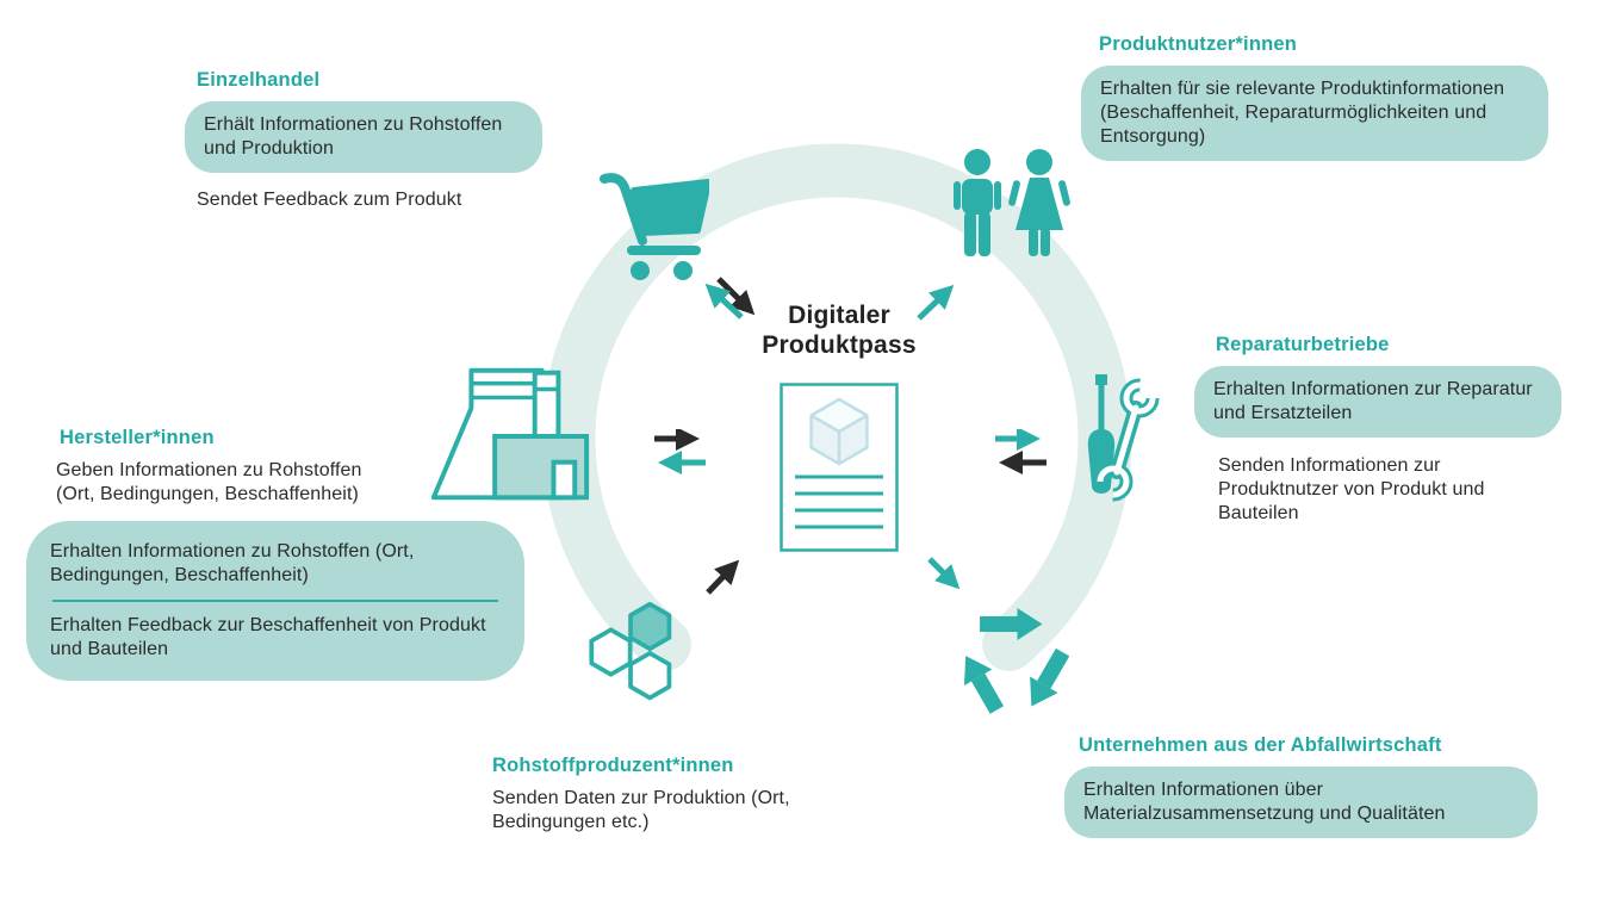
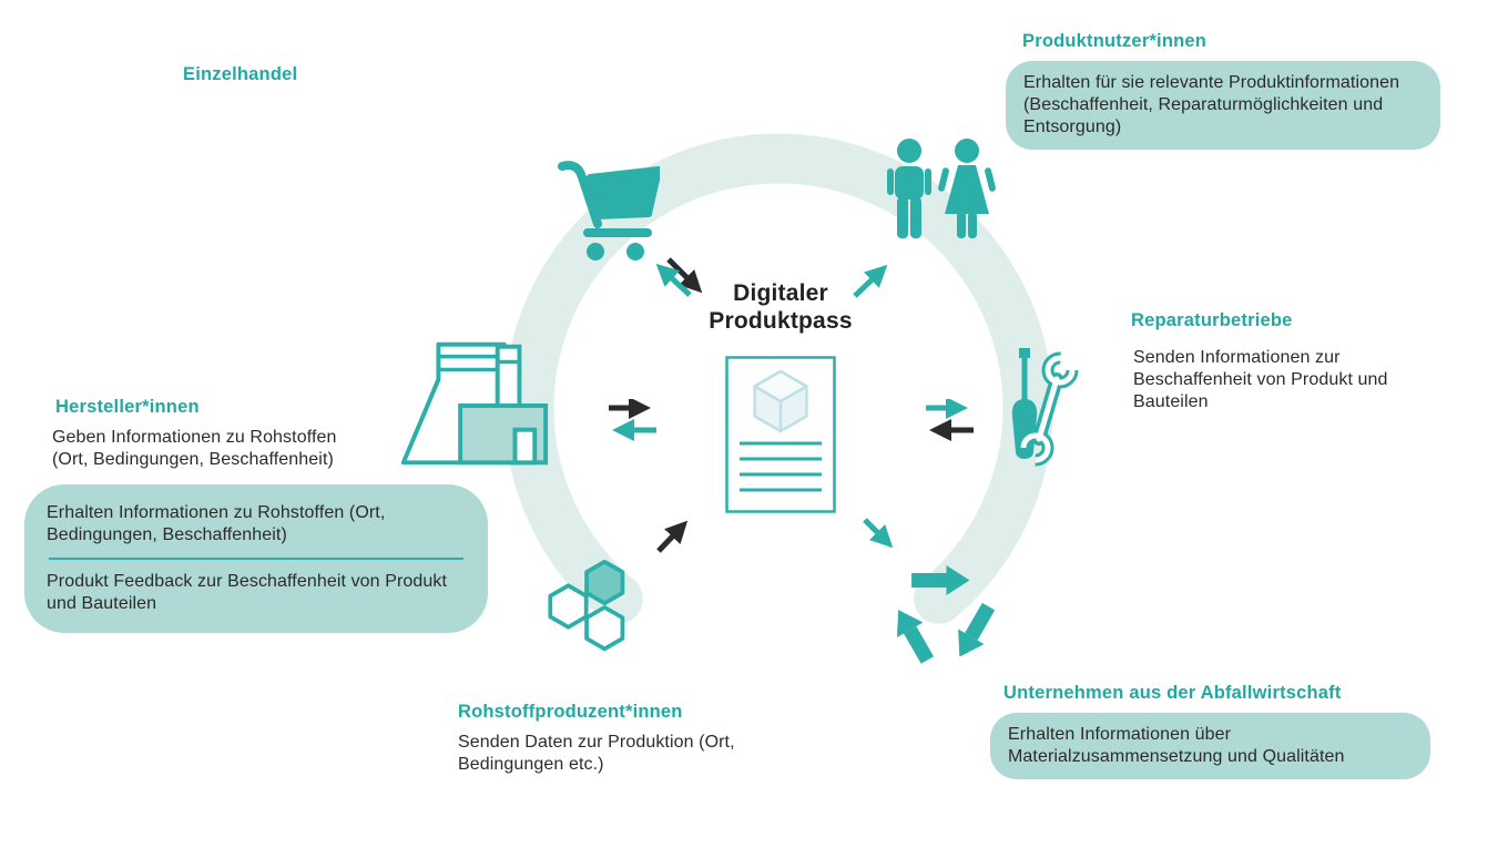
  Digitaler
  Produktpass
  Einzelhandel
- Erhält Informationen zu Rohstoffen und Produktion
- Sendet Feedback zum Produkt
  Produktnutzer*innen
  Erhalten für sie relevante Produktinformationen (Beschaffenheit, Reparaturmöglichkeiten und Entsorgung)
  Reparaturbetriebe
- Erhalten Informationen zur Reparatur und Ersatzteilen
- Senden Informationen zur Produktnutzer von Produkt und Bauteilen
+ Senden Informationen zur Beschaffenheit von Produkt und Bauteilen
  Hersteller*innen
  Geben Informationen zu Rohstoffen (Ort, Bedingungen, Beschaffenheit)
  Erhalten Informationen zu Rohstoffen (Ort, Bedingungen, Beschaffenheit)
- Erhalten Feedback zur Beschaffenheit von Produkt und Bauteilen
+ Produkt Feedback zur Beschaffenheit von Produkt und Bauteilen
  Rohstoffproduzent*innen
  Senden Daten zur Produktion (Ort, Bedingungen etc.)
  Unternehmen aus der Abfallwirtschaft
  Erhalten Informationen über Materialzusammensetzung und Qualitäten
